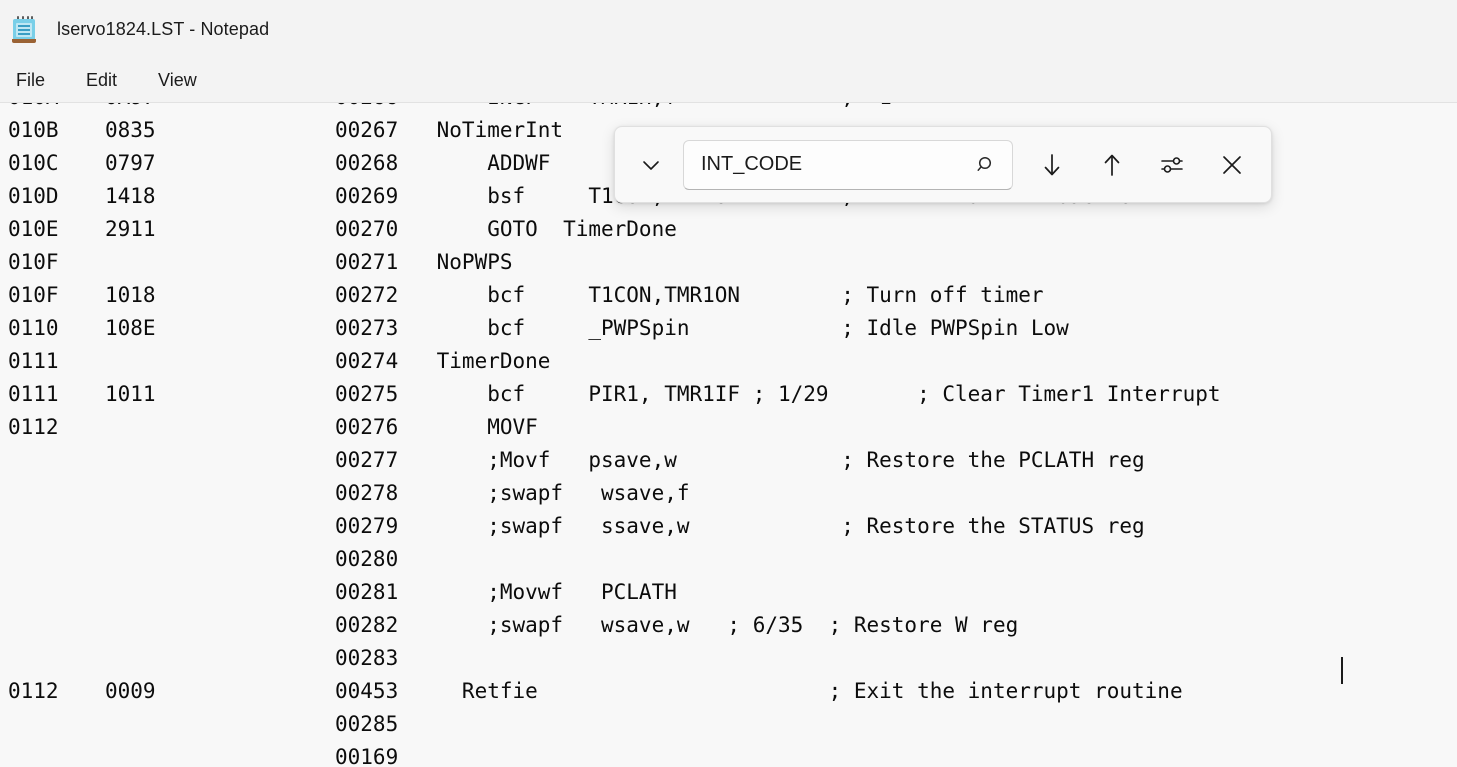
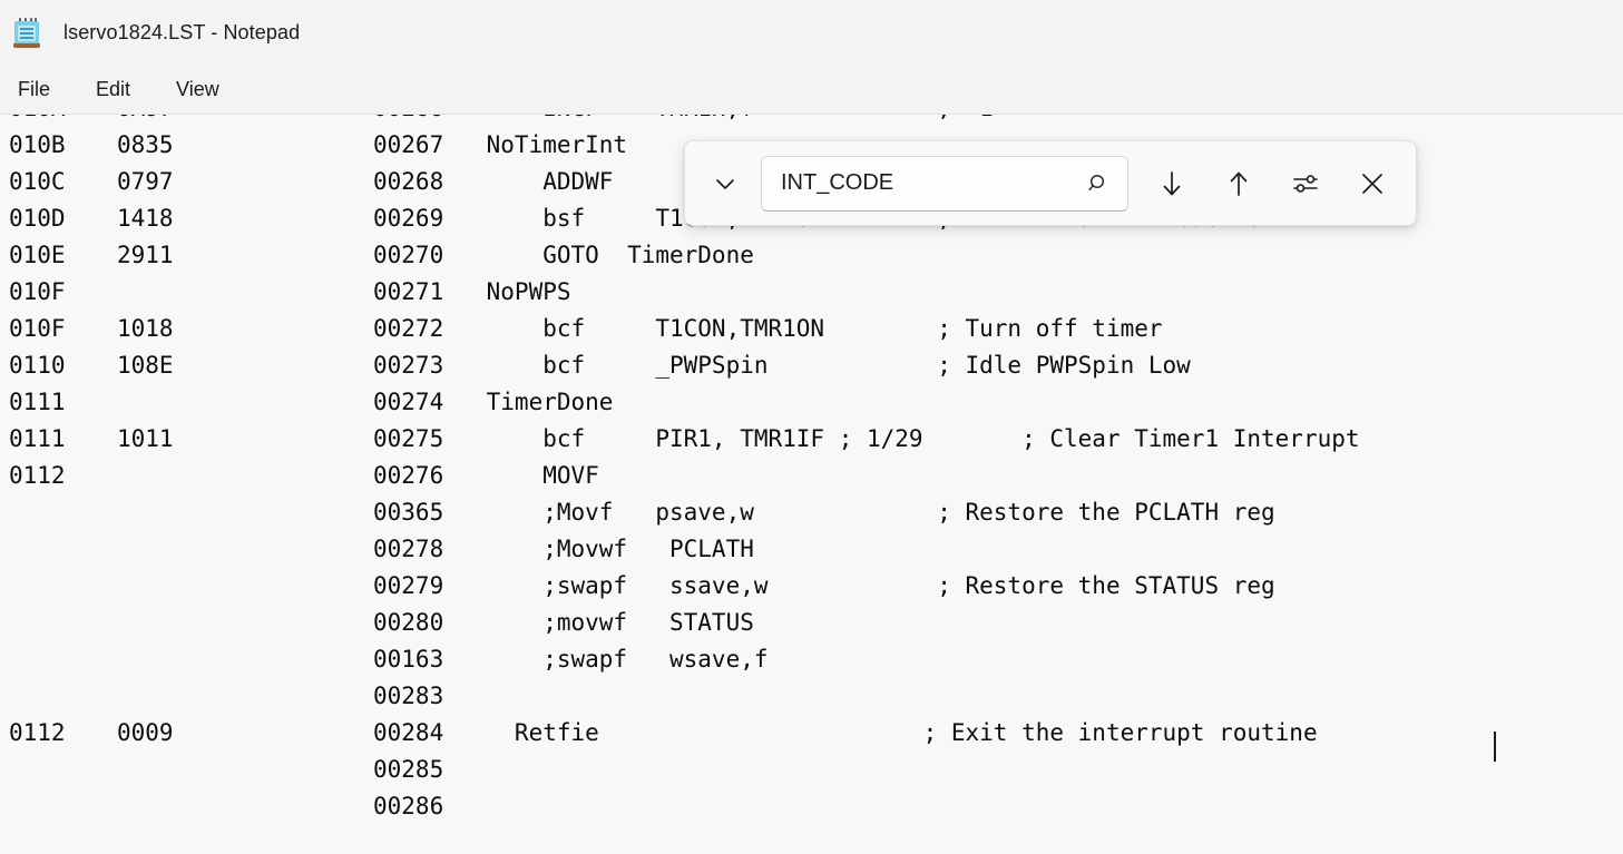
  lservo1824.LST - Notepad
  File
  Edit
  View
  010B
  0835
  00267
  NoTimerInt
  010C
  0797
  00268
  ADDWF
  010D
  1418
  00269
  010E
  2911
  00270
  GOTO TimerDone
  010F
  00271
  NoPWPS
  010F
  1018
  00272
  bcf T1CON,TMR1ON ; Turn off timer
  0110
  108E
  00273
  bcf _PWPSpin ; Idle PWPSpin Low
  0111
  00274
  TimerDone
  0111
  1011
  00275
  bcf PIR1, TMR1IF ; 1/29 ; Clear Timer1 Interrupt
  0112
  00276
  MOVF
- 00277
+ 00365
  ;Movf psave,w ; Restore the PCLATH reg
  00278
- ;swapf wsave,f
+ ;Movwf PCLATH
  00279
  ;swapf ssave,w ; Restore the STATUS reg
  00280
+ ;movwf STATUS
- 00281
+ 00163
- ;Movwf PCLATH
+ ;swapf wsave,f
- 00282
- ;swapf wsave,w ; 6/35 ; Restore W reg
  00283
  0112
  0009
- 00453
+ 00284
  Retfie ; Exit the interrupt routine
  00285
- 00169
+ 00286
  INT_CODE
